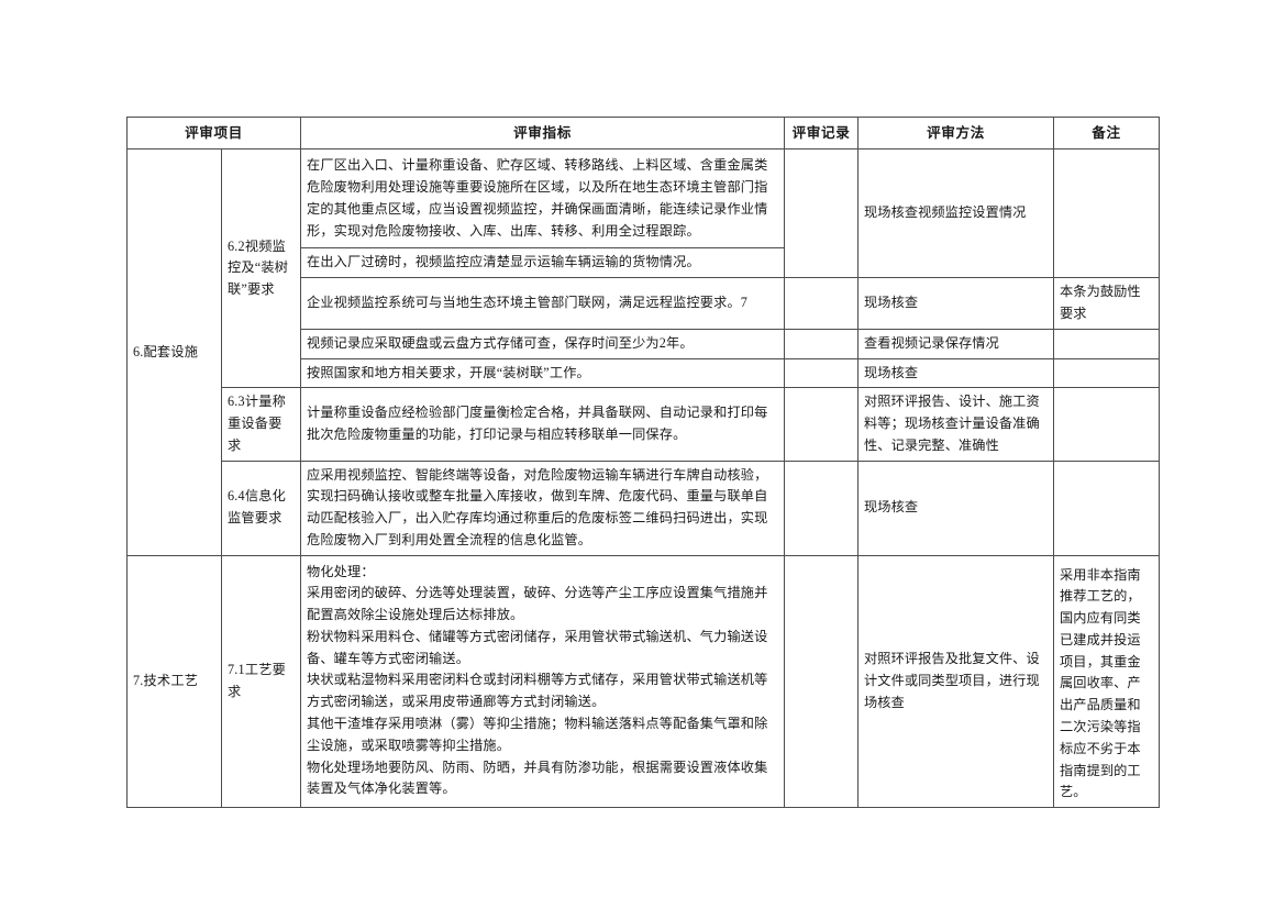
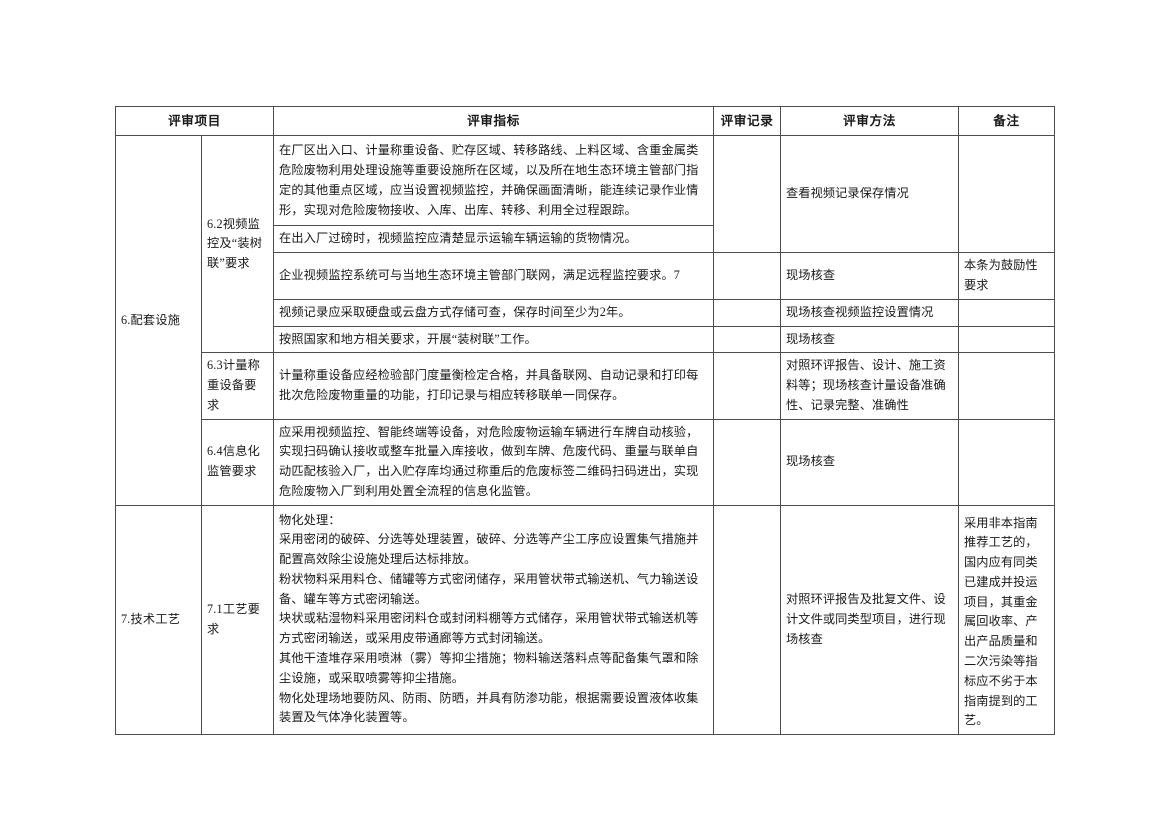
  评审项目	评审指标	评审记录	评审方法	备注
- 6.配套设施	6.2视频监控及“装树联”要求	在厂区出入口、计量称重设备、贮存区域、转移路线、上料区域、含重金属类危险废物利用处理设施等重要设施所在区域，以及所在地生态环境主管部门指定的其他重点区域，应当设置视频监控，并确保画面清晰，能连续记录作业情形，实现对危险废物接收、入库、出库、转移、利用全过程跟踪。		现场核查视频监控设置情况
+ 6.配套设施	6.2视频监控及“装树联”要求	在厂区出入口、计量称重设备、贮存区域、转移路线、上料区域、含重金属类危险废物利用处理设施等重要设施所在区域，以及所在地生态环境主管部门指定的其他重点区域，应当设置视频监控，并确保画面清晰，能连续记录作业情形，实现对危险废物接收、入库、出库、转移、利用全过程跟踪。		查看视频记录保存情况
  在出入厂过磅时，视频监控应清楚显示运输车辆运输的货物情况。
  企业视频监控系统可与当地生态环境主管部门联网，满足远程监控要求。7		现场核查	本条为鼓励性要求
- 视频记录应采取硬盘或云盘方式存储可查，保存时间至少为2年。		查看视频记录保存情况
+ 视频记录应采取硬盘或云盘方式存储可查，保存时间至少为2年。		现场核查视频监控设置情况
  按照国家和地方相关要求，开展“装树联”工作。		现场核查
  6.3计量称重设备要求	计量称重设备应经检验部门度量衡检定合格，并具备联网、自动记录和打印每批次危险废物重量的功能，打印记录与相应转移联单一同保存。		对照环评报告、设计、施工资料等；现场核查计量设备准确性、记录完整、准确性
  6.4信息化监管要求	应采用视频监控、智能终端等设备，对危险废物运输车辆进行车牌自动核验，实现扫码确认接收或整车批量入库接收，做到车牌、危废代码、重量与联单自动匹配核验入厂，出入贮存库均通过称重后的危废标签二维码扫码进出，实现危险废物入厂到利用处置全流程的信息化监管。		现场核查
  7.技术工艺	7.1工艺要求	物化处理： 采用密闭的破碎、分选等处理装置，破碎、分选等产尘工序应设置集气措施并配置高效除尘设施处理后达标排放。 粉状物料采用料仓、储罐等方式密闭储存，采用管状带式输送机、气力输送设备、罐车等方式密闭输送。 块状或粘湿物料采用密闭料仓或封闭料棚等方式储存，采用管状带式输送机等方式密闭输送，或采用皮带通廊等方式封闭输送。 其他干渣堆存采用喷淋（雾）等抑尘措施；物料输送落料点等配备集气罩和除尘设施，或采取喷雾等抑尘措施。 物化处理场地要防风、防雨、防晒，并具有防渗功能，根据需要设置液体收集装置及气体净化装置等。		对照环评报告及批复文件、设计文件或同类型项目，进行现场核查	采用非本指南推荐工艺的，国内应有同类已建成并投运项目，其重金属回收率、产出产品质量和二次污染等指标应不劣于本指南提到的工艺。
